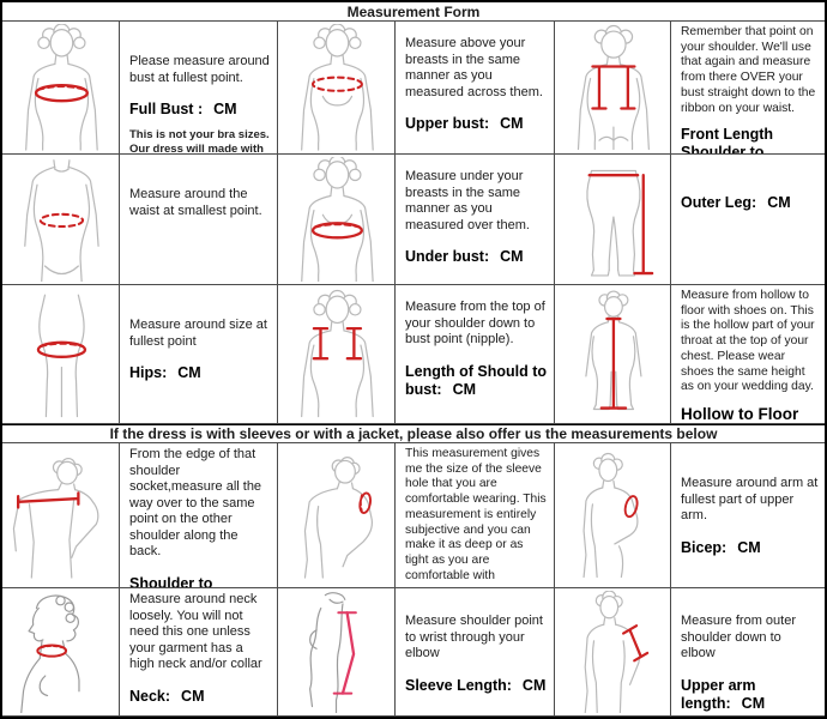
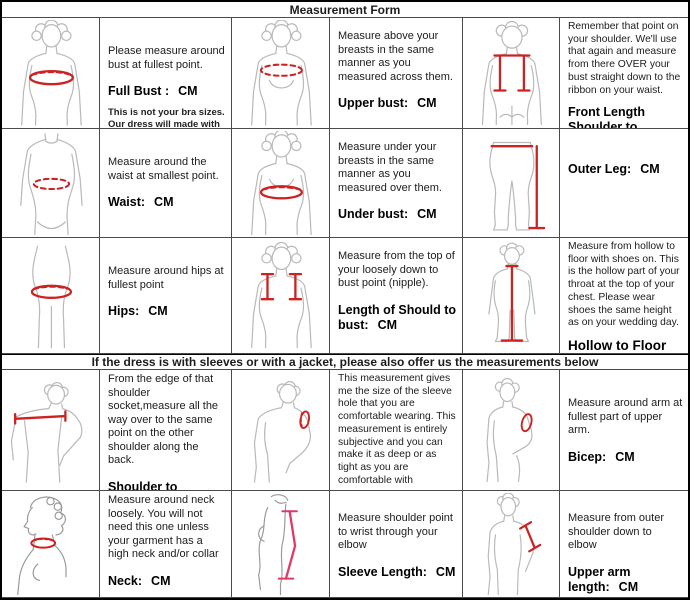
  Measurement Form
  Please measure around bust at fullest point.
  Full Bust : CM
  This is not your bra sizes.
  Our dress will made with
  Measure above your breasts in the same manner as you measured across them.
  Upper bust: CM
  Remember that point on your shoulder. We'll use that again and measure from there OVER your bust straight down to the ribbon on your waist.
  Front Length Shoulder to
  Measure around the waist at smallest point.
+ Waist: CM
  Measure under your breasts in the same manner as you measured over them.
  Under bust: CM
  Outer Leg: CM
- Measure around size at fullest point
+ Measure around hips at fullest point
  Hips: CM
- Measure from the top of your shoulder down to bust point (nipple).
+ Measure from the top of your loosely down to bust point (nipple).
  Length of Should to bust: CM
  Measure from hollow to floor with shoes on. This is the hollow part of your throat at the top of your chest. Please wear shoes the same height as on your wedding day.
  Hollow to Floor
  If the dress is with sleeves or with a jacket, please also offer us the measurements below
  From the edge of that shoulder socket,measure all the way over to the same point on the other shoulder along the back.
  This measurement gives me the size of the sleeve hole that you are comfortable wearing. This measurement is entirely subjective and you can make it as deep or as tight as you are comfortable with
  Measure around arm at fullest part of upper arm.
  Bicep: CM
  Measure around neck loosely. You will not need this one unless your garment has a high neck and/or collar
  Neck: CM
  Measure shoulder point to wrist through your elbow
  Sleeve Length: CM
  Measure from outer shoulder down to elbow
  Upper arm length: CM
